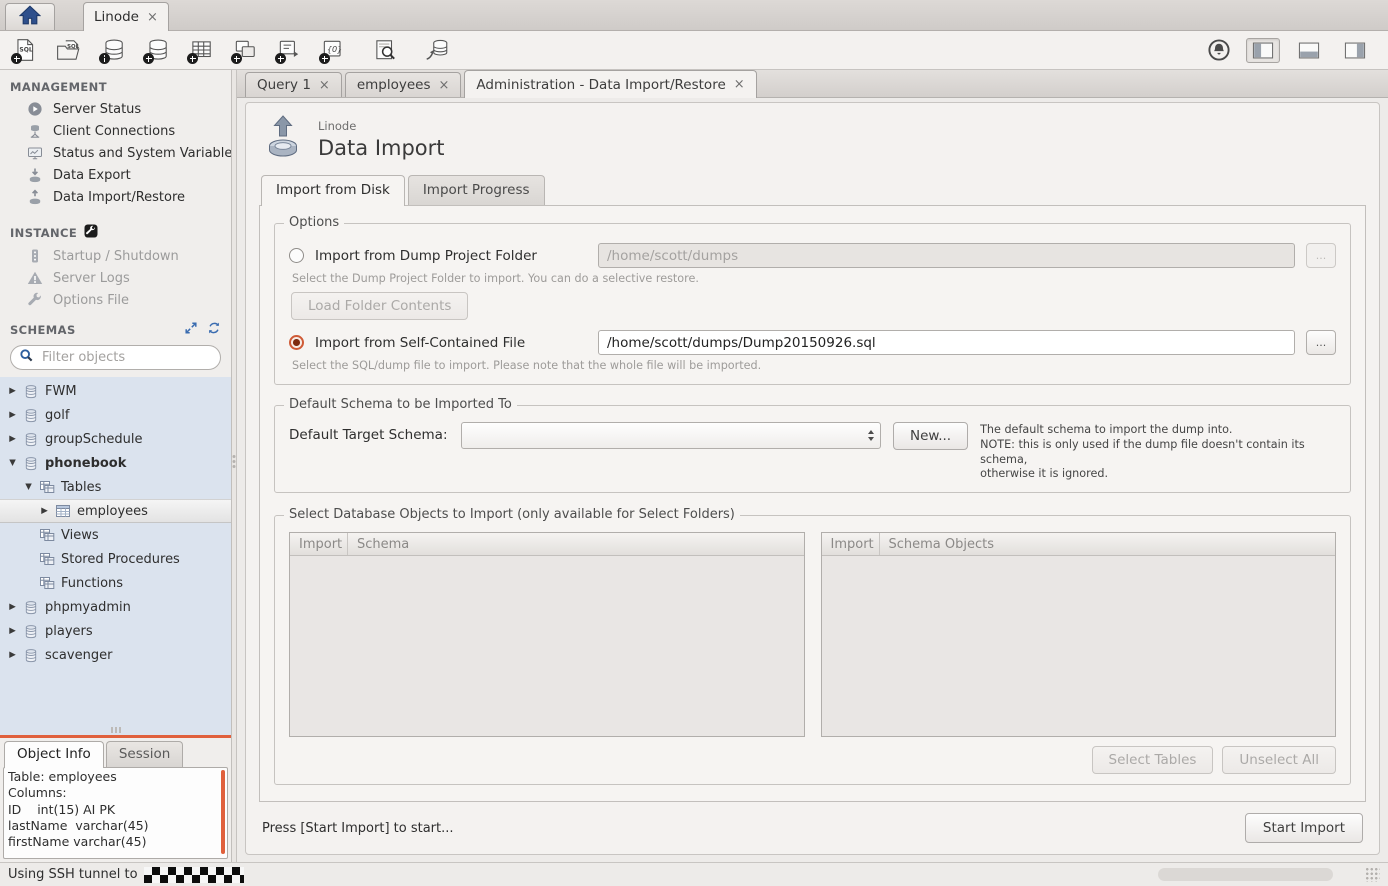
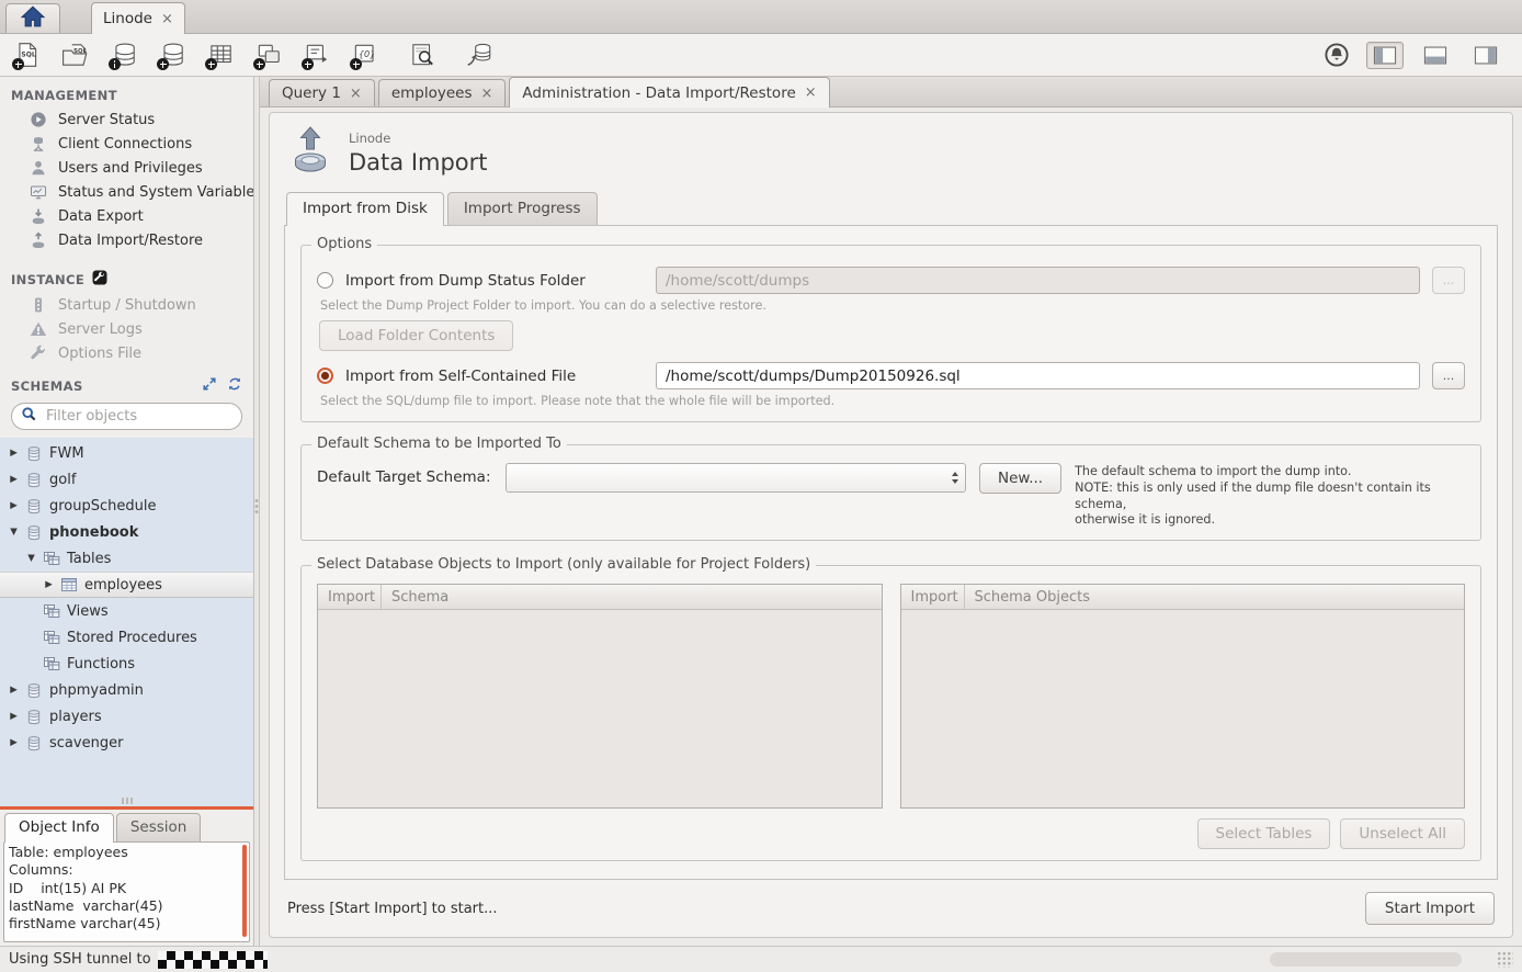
  Linode
  ×
  MANAGEMENT
  Server Status
  Client Connections
+ Users and Privileges
  Status and System Variable
  Data Export
  Data Import/Restore
  INSTANCE
  Startup / Shutdown
  Server Logs
  Options File
  SCHEMAS
  Filter objects
  ▶
  FWM
  ▶
  golf
  ▶
  groupSchedule
  ▼
  phonebook
  ▼
  Tables
  ▶
  employees
  Views
  Stored Procedures
  Functions
  ▶
  phpmyadmin
  ▶
  players
  ▶
  scavenger
  Object Info
  Session
  Table: employees
  Columns:
  ID int(15) AI PK
  lastName varchar(45)
  firstName varchar(45)
  Query 1
  ×
  employees
  ×
  Administration - Data Import/Restore
  ×
  Linode
  Data Import
  Import from Disk
  Import Progress
  Options
- Import from Dump Project Folder
+ Import from Dump Status Folder
  /home/scott/dumps
  ...
  Select the Dump Project Folder to import. You can do a selective restore.
  Load Folder Contents
  Import from Self-Contained File
  /home/scott/dumps/Dump20150926.sql
  ...
  Select the SQL/dump file to import. Please note that the whole file will be imported.
  Default Schema to be Imported To
  Default Target Schema:
  New...
  The default schema to import the dump into.
  NOTE: this is only used if the dump file doesn't contain its schema,
  otherwise it is ignored.
- Select Database Objects to Import (only available for Select Folders)
+ Select Database Objects to Import (only available for Project Folders)
  Import
  Schema
  Import
  Schema Objects
  Select Tables
  Unselect All
  Press [Start Import] to start...
  Start Import
  Using SSH tunnel to
